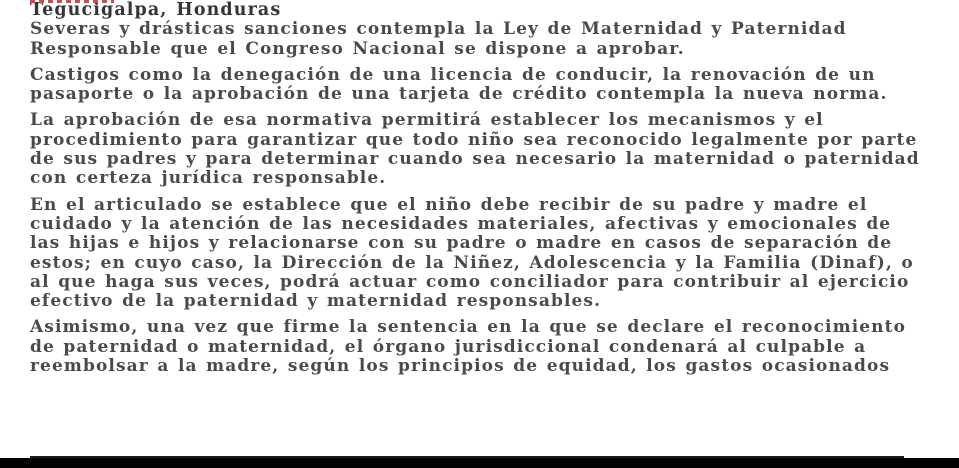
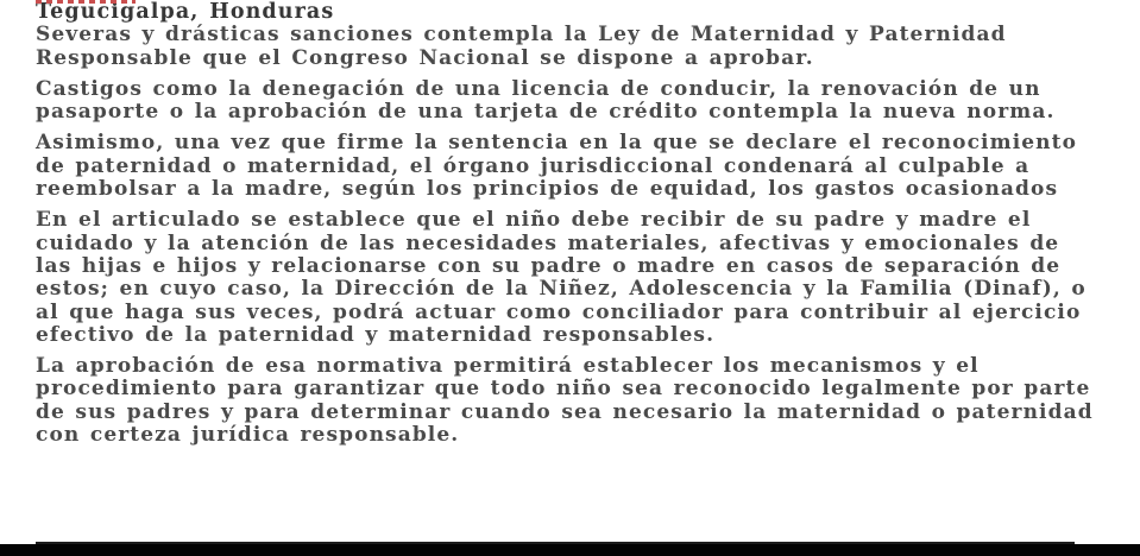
  Tegucigalpa, Honduras
  Severas y drásticas sanciones contempla la Ley de Maternidad y Paternidad Responsable que el Congreso Nacional se dispone a aprobar.
  Castigos como la denegación de una licencia de conducir, la renovación de un pasaporte o la aprobación de una tarjeta de crédito contempla la nueva norma.
- La aprobación de esa normativa permitirá establecer los mecanismos y el procedimiento para garantizar que todo niño sea reconocido legalmente por parte de sus padres y para determinar cuando sea necesario la maternidad o paternidad con certeza jurídica responsable.
+ Asimismo, una vez que firme la sentencia en la que se declare el reconocimiento de paternidad o maternidad, el órgano jurisdiccional condenará al culpable a reembolsar a la madre, según los principios de equidad, los gastos ocasionados
  En el articulado se establece que el niño debe recibir de su padre y madre el cuidado y la atención de las necesidades materiales, afectivas y emocionales de las hijas e hijos y relacionarse con su padre o madre en casos de separación de estos; en cuyo caso, la Dirección de la Niñez, Adolescencia y la Familia (Dinaf), o al que haga sus veces, podrá actuar como conciliador para contribuir al ejercicio efectivo de la paternidad y maternidad responsables.
- Asimismo, una vez que firme la sentencia en la que se declare el reconocimiento de paternidad o maternidad, el órgano jurisdiccional condenará al culpable a reembolsar a la madre, según los principios de equidad, los gastos ocasionados
+ La aprobación de esa normativa permitirá establecer los mecanismos y el procedimiento para garantizar que todo niño sea reconocido legalmente por parte de sus padres y para determinar cuando sea necesario la maternidad o paternidad con certeza jurídica responsable.
